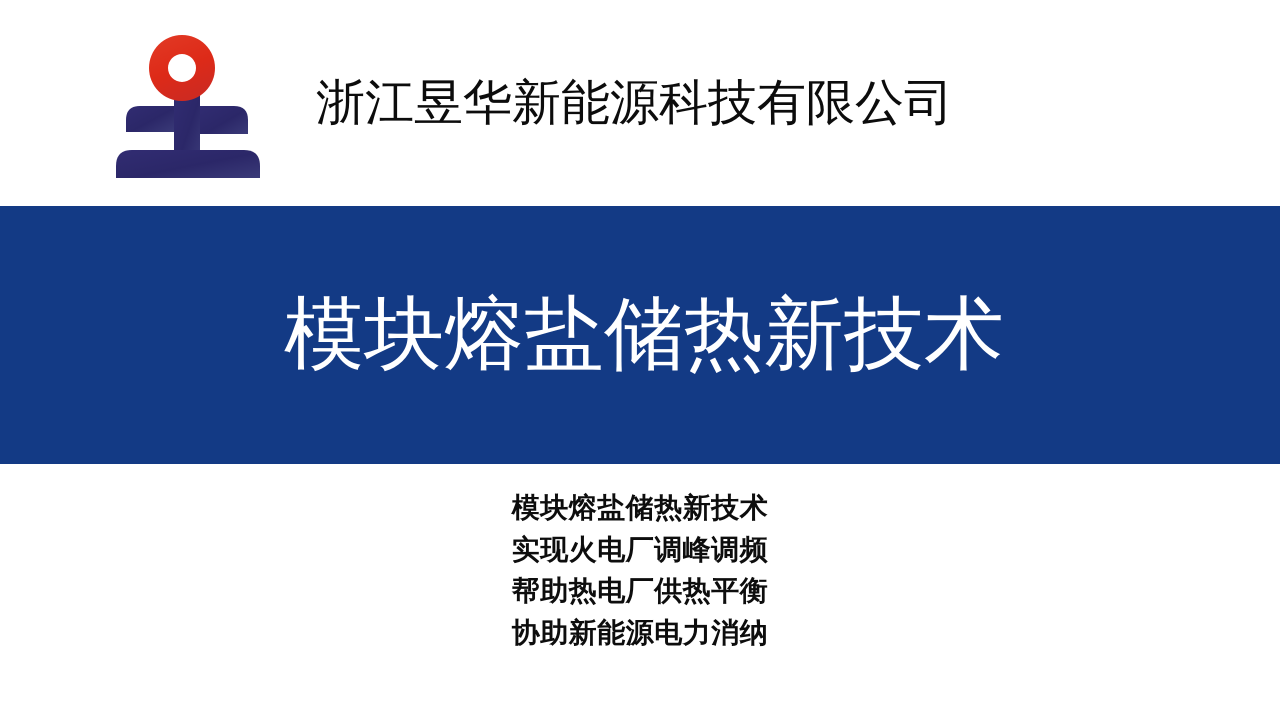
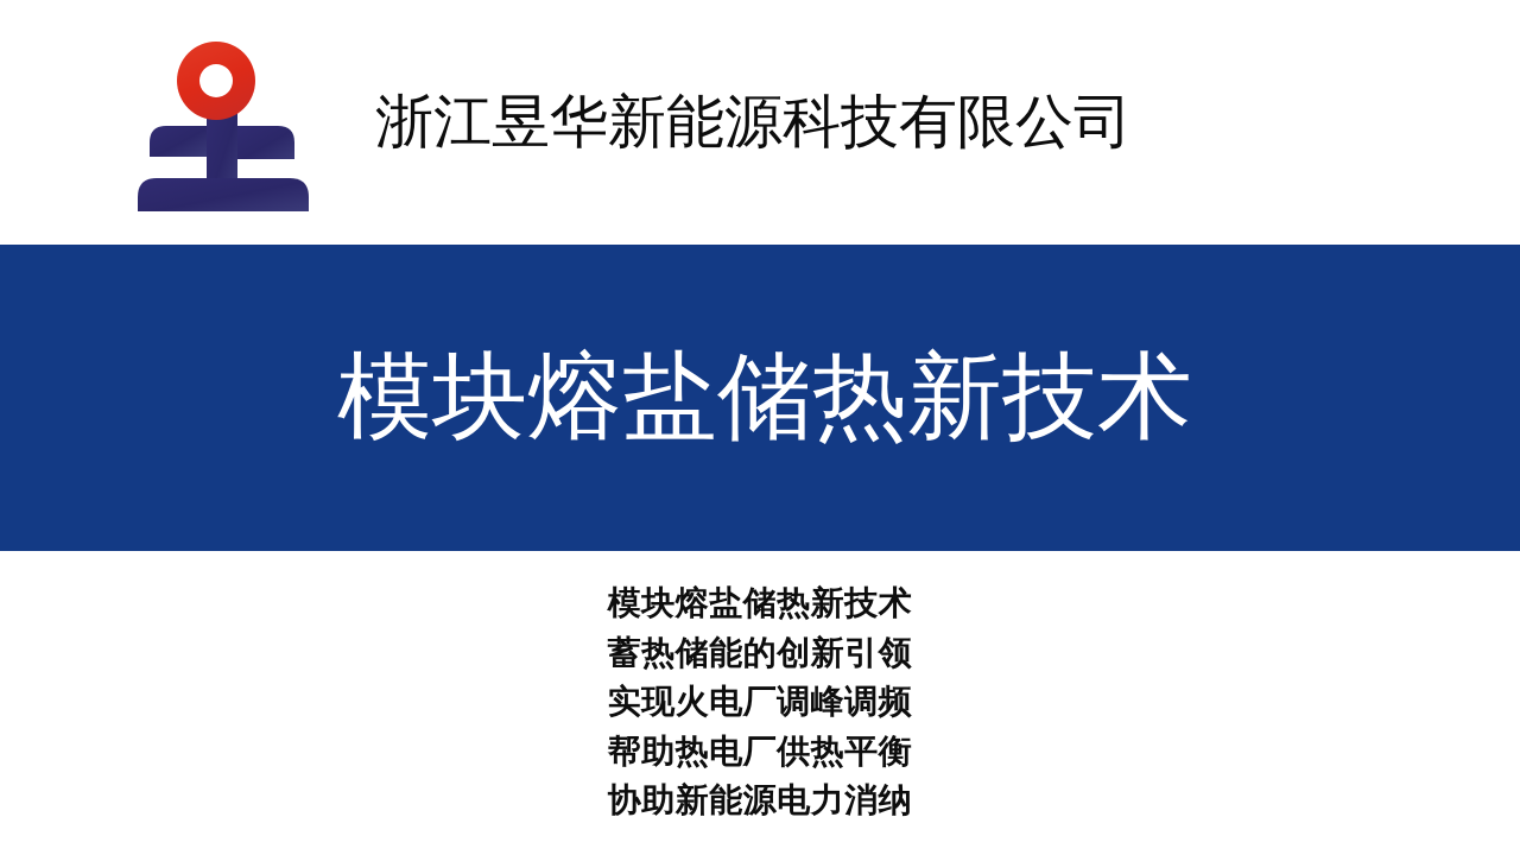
  浙江昱华新能源科技有限公司
  模块熔盐储热新技术
  模块熔盐储热新技术
+ 蓄热储能的创新引领
  实现火电厂调峰调频
  帮助热电厂供热平衡
  协助新能源电力消纳
